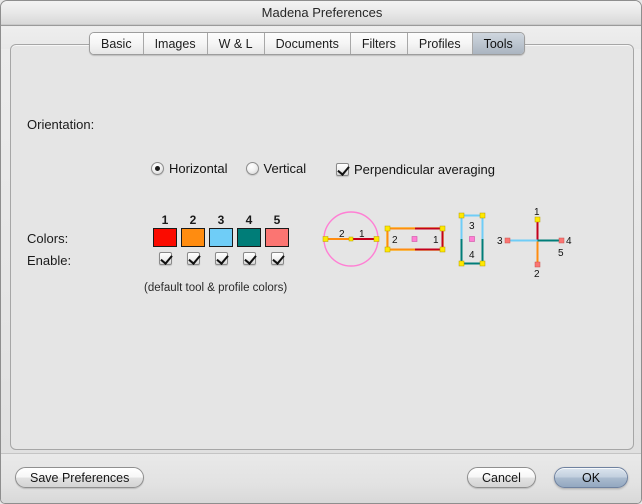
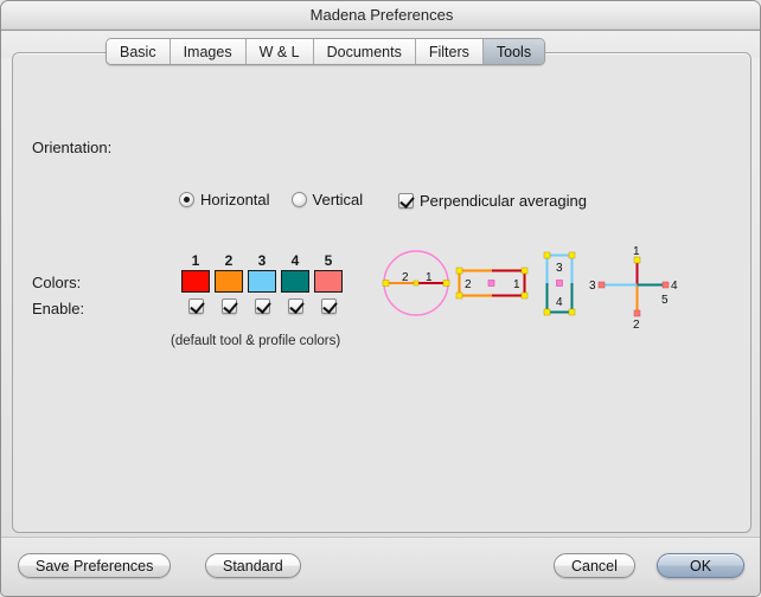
  Madena Preferences
  Orientation:
  Horizontal
  Vertical
  Perpendicular averaging
  Colors:
  Enable:
  1
  2
  3
  4
  5
  (default tool & profile colors)
  2
  1
  2
  1
  3
  4
  1
  2
  3
  4
  5
  Basic
  Images
  W & L
  Documents
  Filters
- Profiles
  Tools
  Save Preferences
+ Standard
  Cancel
  OK
